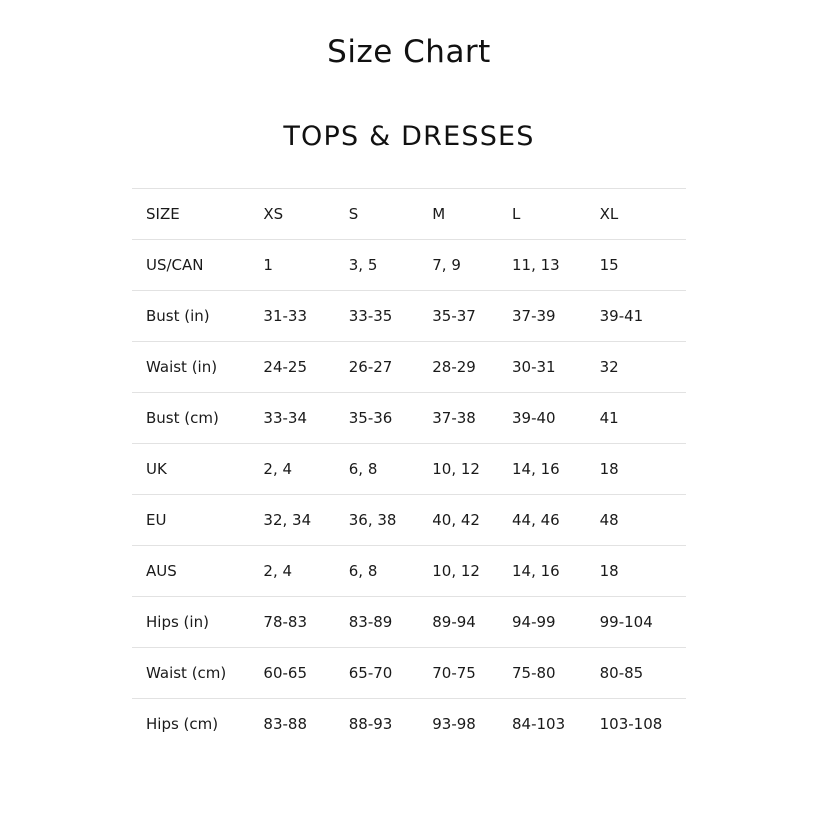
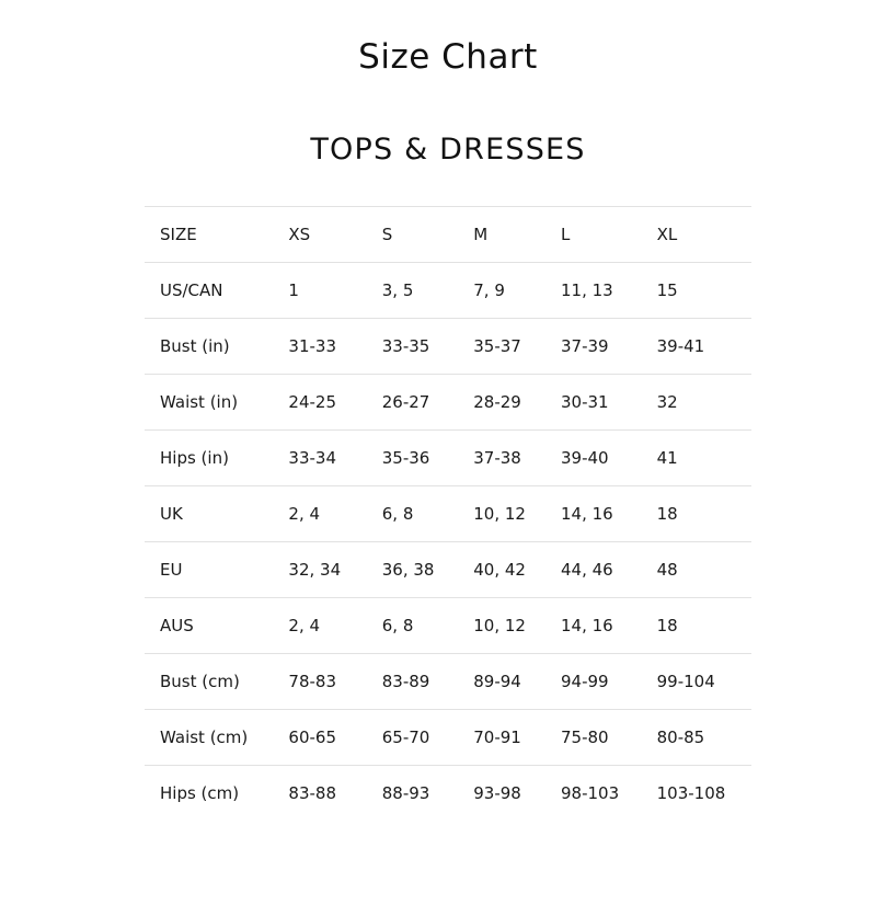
  Size Chart
  TOPS & DRESSES
  SIZE	XS	S	M	L	XL
  US/CAN	1	3, 5	7, 9	11, 13	15
  Bust (in)	31-33	33-35	35-37	37-39	39-41
  Waist (in)	24-25	26-27	28-29	30-31	32
- Bust (cm)	33-34	35-36	37-38	39-40	41
+ Hips (in)	33-34	35-36	37-38	39-40	41
  UK	2, 4	6, 8	10, 12	14, 16	18
  EU	32, 34	36, 38	40, 42	44, 46	48
  AUS	2, 4	6, 8	10, 12	14, 16	18
- Hips (in)	78-83	83-89	89-94	94-99	99-104
+ Bust (cm)	78-83	83-89	89-94	94-99	99-104
- Waist (cm)	60-65	65-70	70-75	75-80	80-85
+ Waist (cm)	60-65	65-70	70-91	75-80	80-85
- Hips (cm)	83-88	88-93	93-98	84-103	103-108
+ Hips (cm)	83-88	88-93	93-98	98-103	103-108
